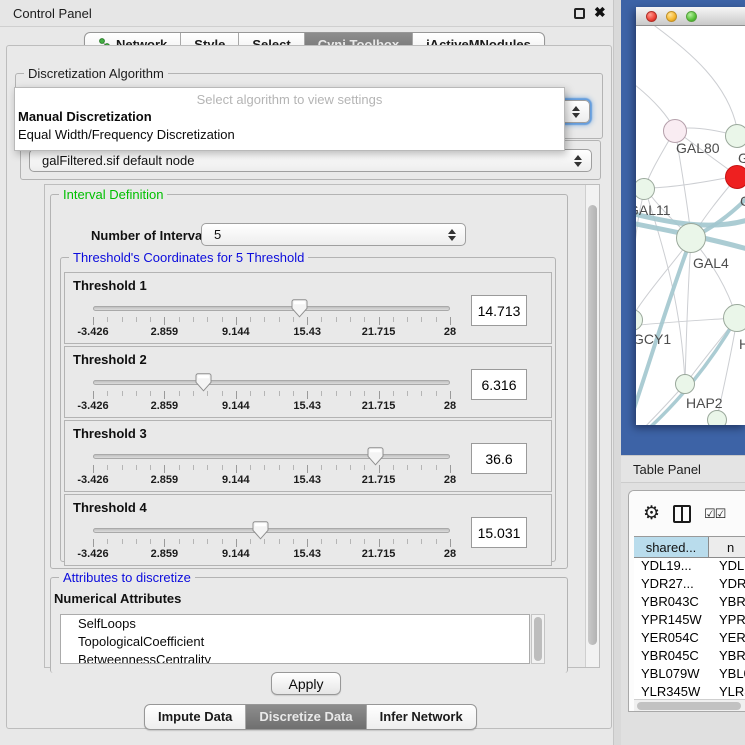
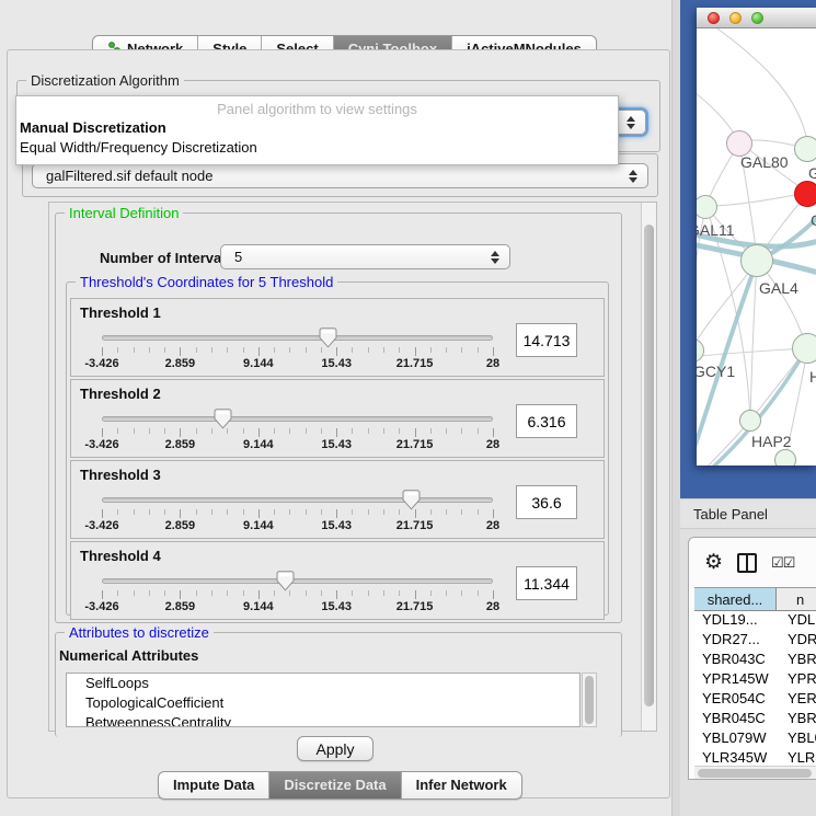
- Control Panel
- ✖
  Discretization Algorithm
  galFiltered.sif default node
  Interval Definition
  Number of Interva
  5
  Threshold's Coordinates for 5 Threshold
  Threshold 1
  -3.426
  2.859
  9.144
  15.43
  21.715
  28
  14.713
  Threshold 2
  -3.426
  2.859
  9.144
  15.43
  21.715
  28
  6.316
  Threshold 3
  -3.426
  2.859
  9.144
  15.43
  21.715
  28
  36.6
  Threshold 4
  -3.426
  2.859
  9.144
  15.43
  21.715
  28
- 15.031
+ 11.344
  Attributes to discretize
  Numerical Attributes
  SelfLoops
  TopologicalCoefficient
  BetweennessCentrality
  Apply
- Select algorithm to view settings
+ Panel algorithm to view settings
  Manual Discretization
  Equal Width/Frequency Discretization
  Impute Data
  Discretize Data
  Infer Network
  GAL80
  AL11
  GAL4
  GCY1
  H
  HAP2
  Table Panel
  ⚙
  ☑☑
  shared...
  n
  YDL19...
  YDL
  YDR27...
  YDR
  YBR043C
  YBR
  YPR145W
  YPR
  YER054C
  YER
  YBR045C
  YBR
  YBL079W
  YBL
  YLR345W
  YLR
